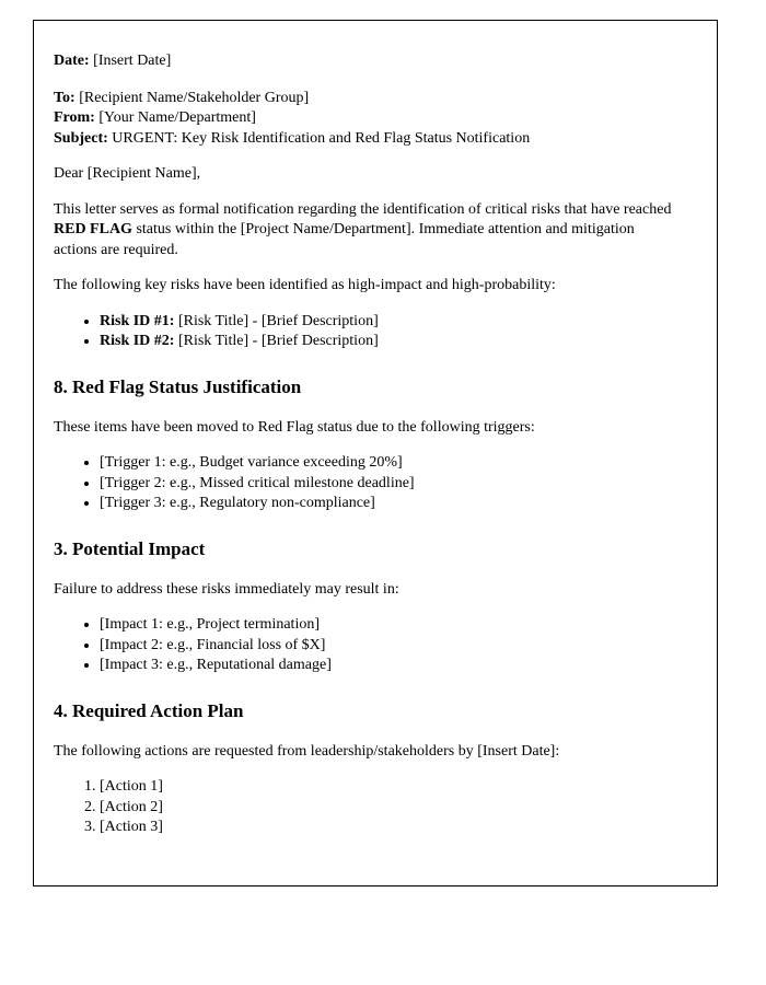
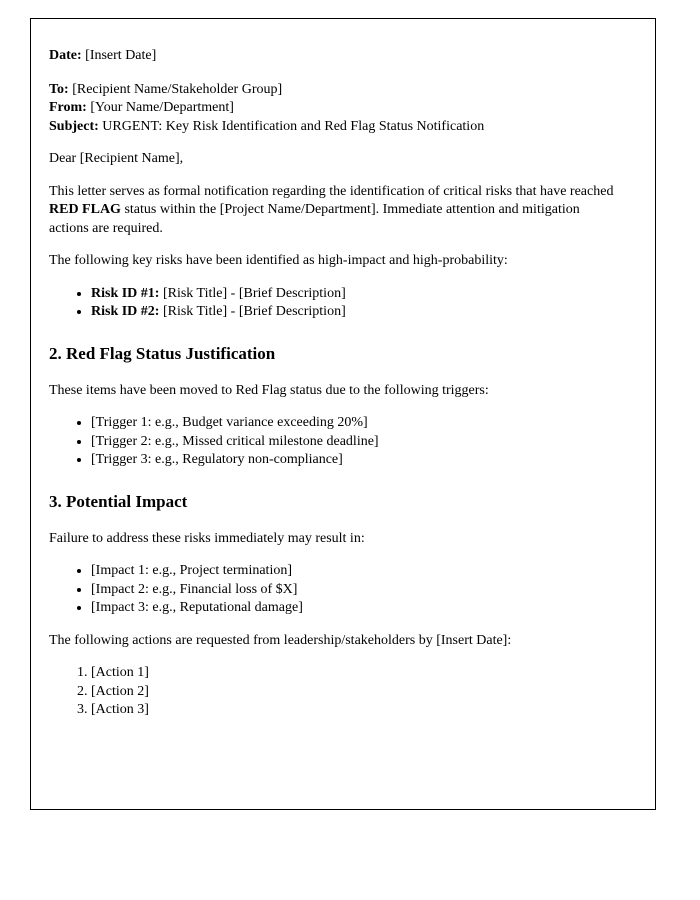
  Date: [Insert Date]
  To: [Recipient Name/Stakeholder Group]
  From: [Your Name/Department]
  Subject: URGENT: Key Risk Identification and Red Flag Status Notification
  Dear [Recipient Name],
  This letter serves as formal notification regarding the identification of critical risks that have reached RED FLAG status within the [Project Name/Department]. Immediate attention and mitigation actions are required.
  The following key risks have been identified as high-impact and high-probability:
  Risk ID #1: [Risk Title] - [Brief Description]
  Risk ID #2: [Risk Title] - [Brief Description]
- 8. Red Flag Status Justification
+ 2. Red Flag Status Justification
  These items have been moved to Red Flag status due to the following triggers:
  [Trigger 1: e.g., Budget variance exceeding 20%]
  [Trigger 2: e.g., Missed critical milestone deadline]
  [Trigger 3: e.g., Regulatory non-compliance]
  3. Potential Impact
  Failure to address these risks immediately may result in:
  [Impact 1: e.g., Project termination]
  [Impact 2: e.g., Financial loss of $X]
  [Impact 3: e.g., Reputational damage]
- 4. Required Action Plan
  The following actions are requested from leadership/stakeholders by [Insert Date]:
  [Action 1]
  [Action 2]
  [Action 3]
